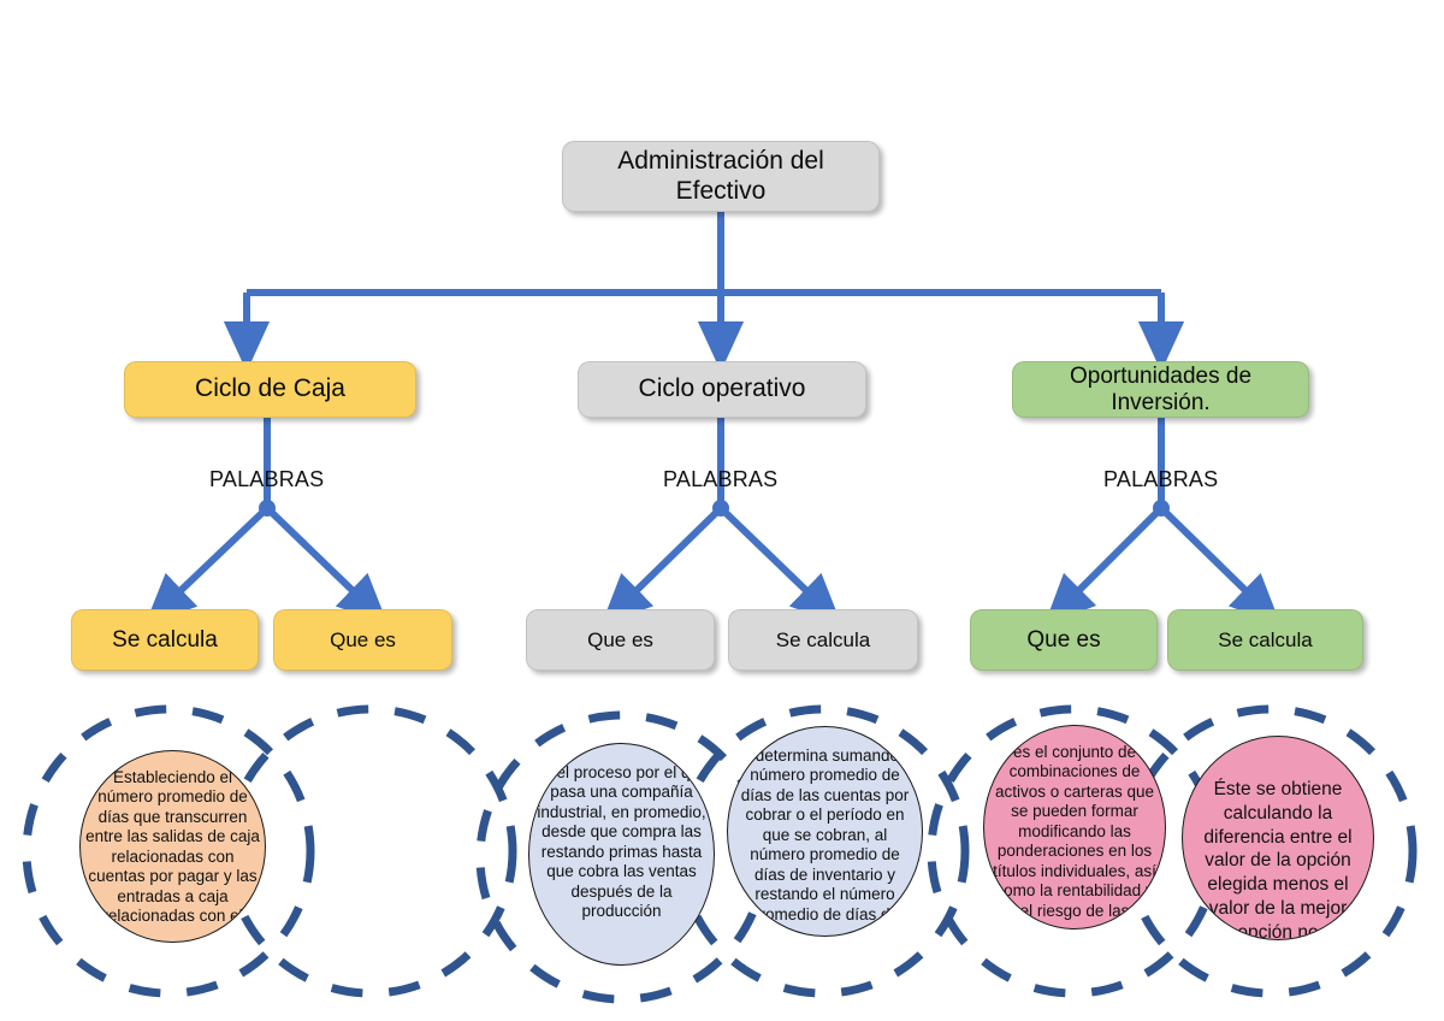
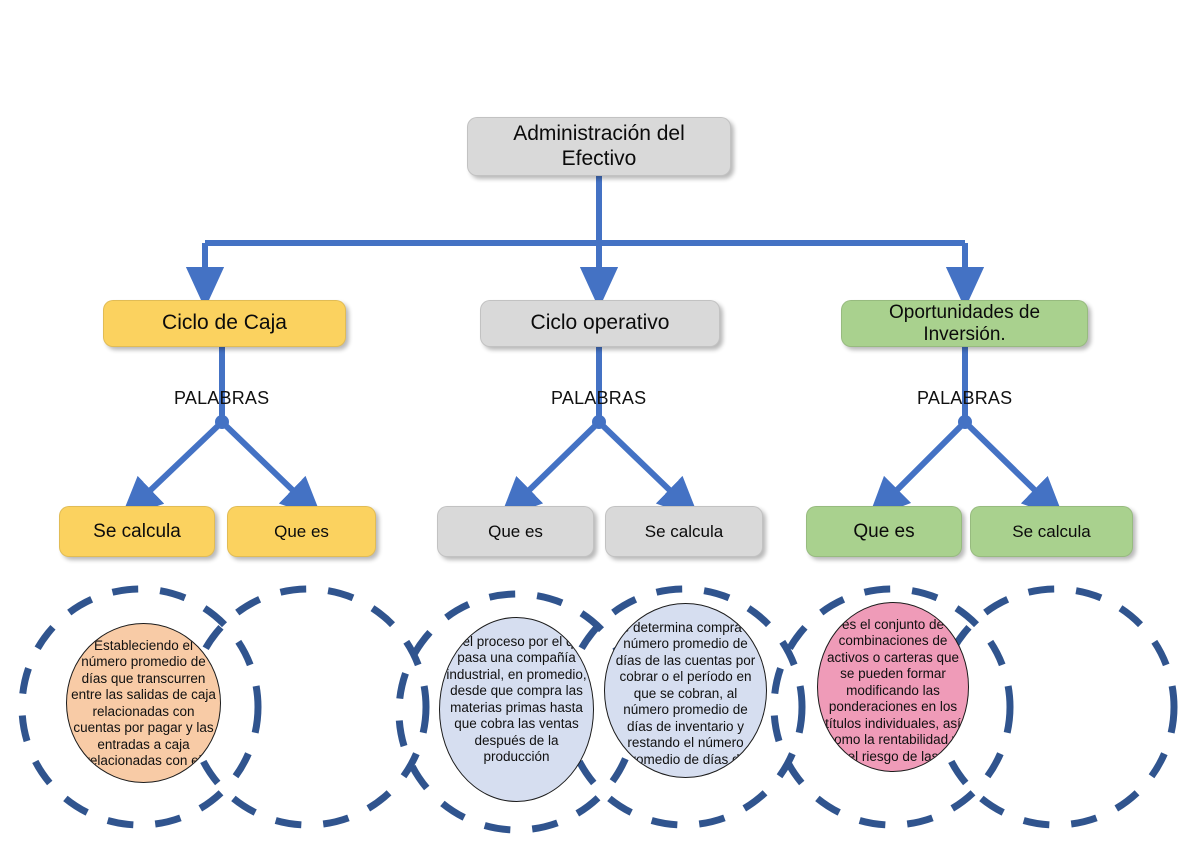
  Administración del Efectivo
  Ciclo de Caja
  Ciclo operativo
  Oportunidades de Inversión.
  PALABRAS
  PALABRAS
  PALABRAS
  Se calcula
  Que es
  Que es
  Se calcula
  Que es
  Se calcula
  Estableciendo el número promedio de días que transcurren entre las salidas de caja relacionadas con cuentas por pagar y las entradas a caja relacionadas con el
- es el proceso por el que pasa una compañía industrial, en promedio, desde que compra las restando primas hasta que cobra las ventas después de la producción
+ es el proceso por el que pasa una compañía industrial, en promedio, desde que compra las materias primas hasta que cobra las ventas después de la producción
- se determina sumando el número promedio de días de las cuentas por cobrar o el período en que se cobran, al número promedio de días de inventario y restando el número promedio de días de
+ se determina compra el número promedio de días de las cuentas por cobrar o el período en que se cobran, al número promedio de días de inventario y restando el número promedio de días de
  es el conjunto de combinaciones de activos o carteras que se pueden formar modificando las ponderaciones en los títulos individuales, así como la rentabilidad y el riesgo de las
- Éste se obtiene calculando la diferencia entre el valor de la opción elegida menos el valor de la mejor opción no
